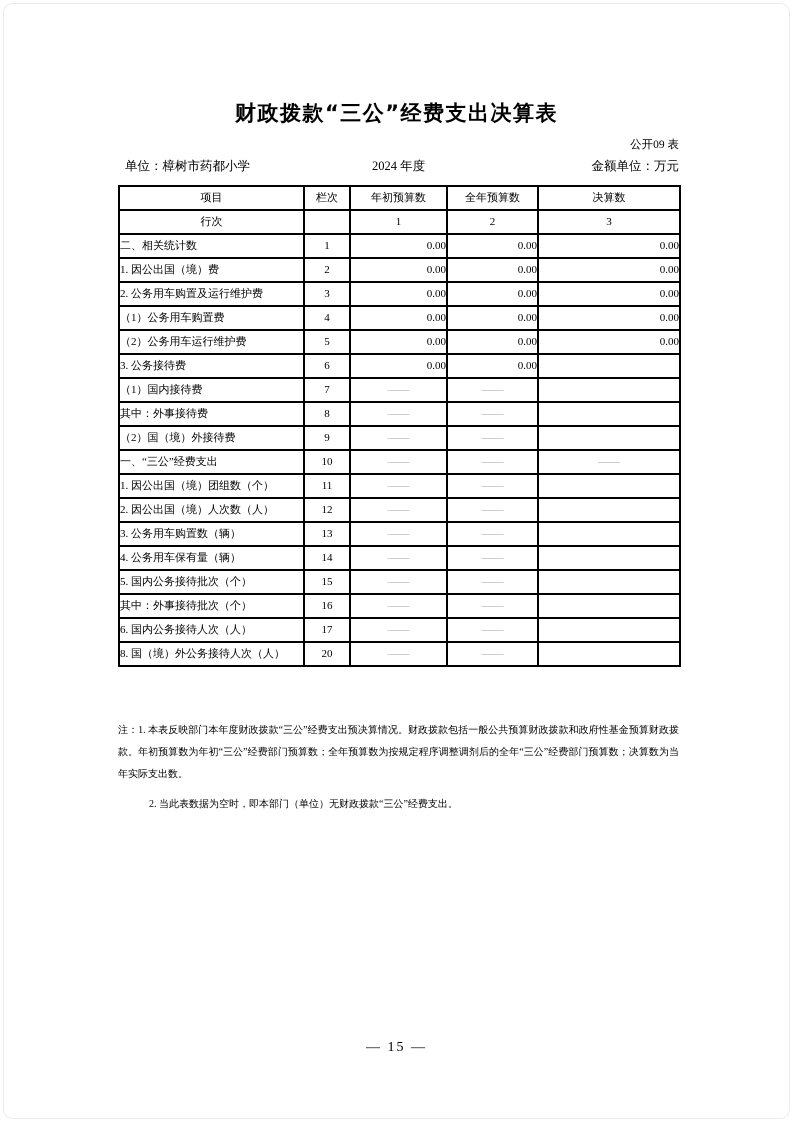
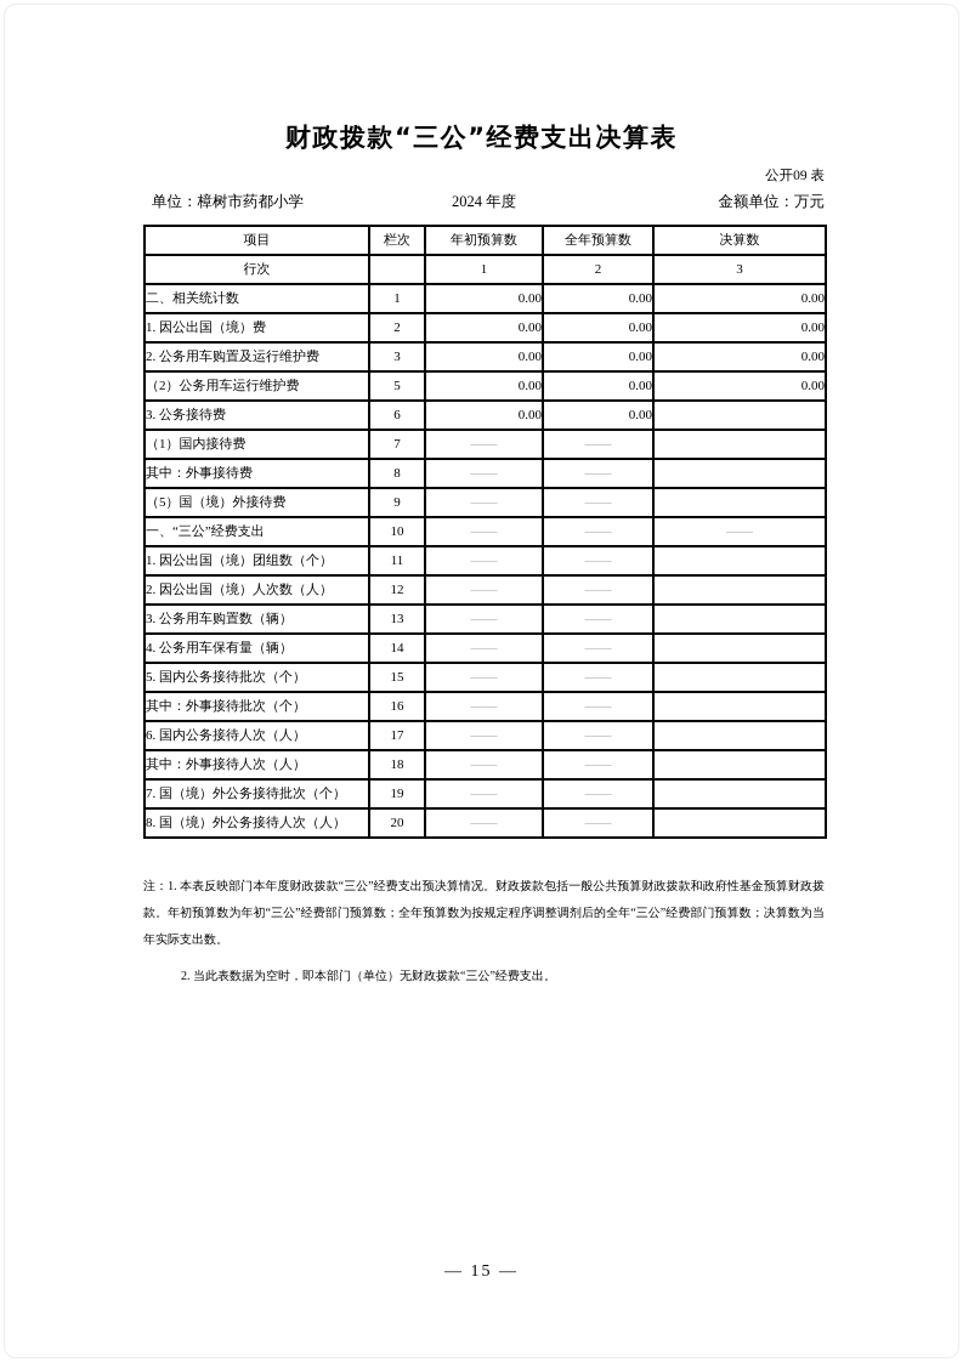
  财政拨款“三公”经费支出决算表
  公开09 表
  单位：樟树市药都小学
  2024 年度
  金额单位：万元
  项目	栏次	年初预算数	全年预算数	决算数
  行次		1	2	3
  二、相关统计数	1	0.00	0.00	0.00
  1. 因公出国（境）费	2	0.00	0.00	0.00
  2. 公务用车购置及运行维护费	3	0.00	0.00	0.00
- （1）公务用车购置费	4	0.00	0.00	0.00
  （2）公务用车运行维护费	5	0.00	0.00	0.00
  3. 公务接待费	6	0.00	0.00
  （1）国内接待费	7	——	——
  其中：外事接待费	8	——	——
- （2）国（境）外接待费	9	——	——
+ （5）国（境）外接待费	9	——	——
  一、“三公”经费支出	10	——	——	——
  1. 因公出国（境）团组数（个）	11	——	——
  2. 因公出国（境）人次数（人）	12	——	——
  3. 公务用车购置数（辆）	13	——	——
  4. 公务用车保有量（辆）	14	——	——
  5. 国内公务接待批次（个）	15	——	——
  其中：外事接待批次（个）	16	——	——
  6. 国内公务接待人次（人）	17	——	——
+ 其中：外事接待人次（人）	18	——	——
+ 7. 国（境）外公务接待批次（个）	19	——	——
  8. 国（境）外公务接待人次（人）	20	——	——
  注：1. 本表反映部门本年度财政拨款“三公”经费支出预决算情况。财政拨款包括一般公共预算财政拨款和政府性基金预算财政拨款。年初预算数为年初“三公”经费部门预算数；全年预算数为按规定程序调整调剂后的全年“三公”经费部门预算数；决算数为当年实际支出数。
  2. 当此表数据为空时，即本部门（单位）无财政拨款“三公”经费支出。
  — 15 —
